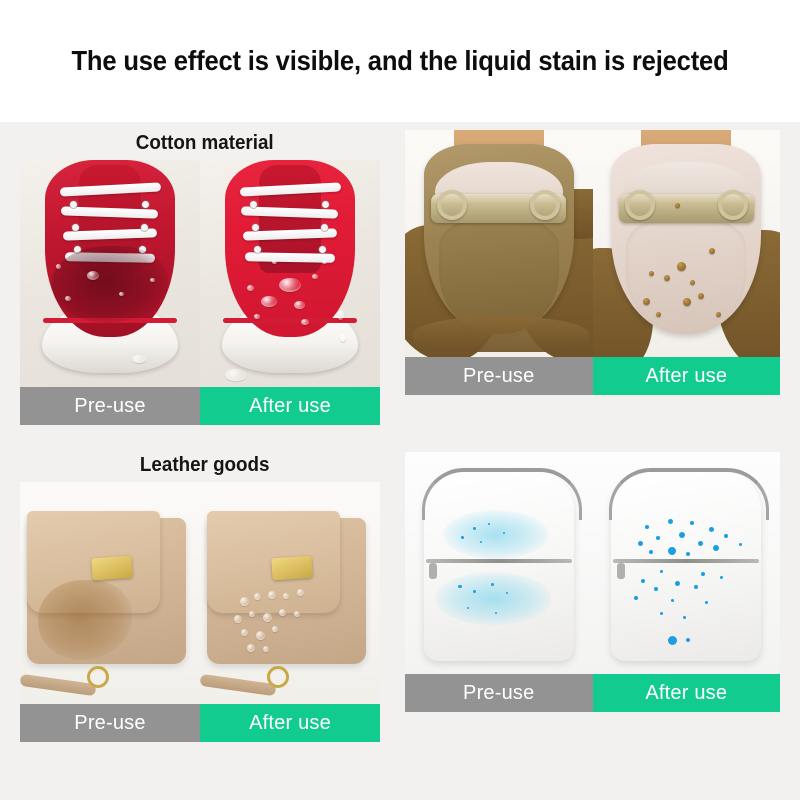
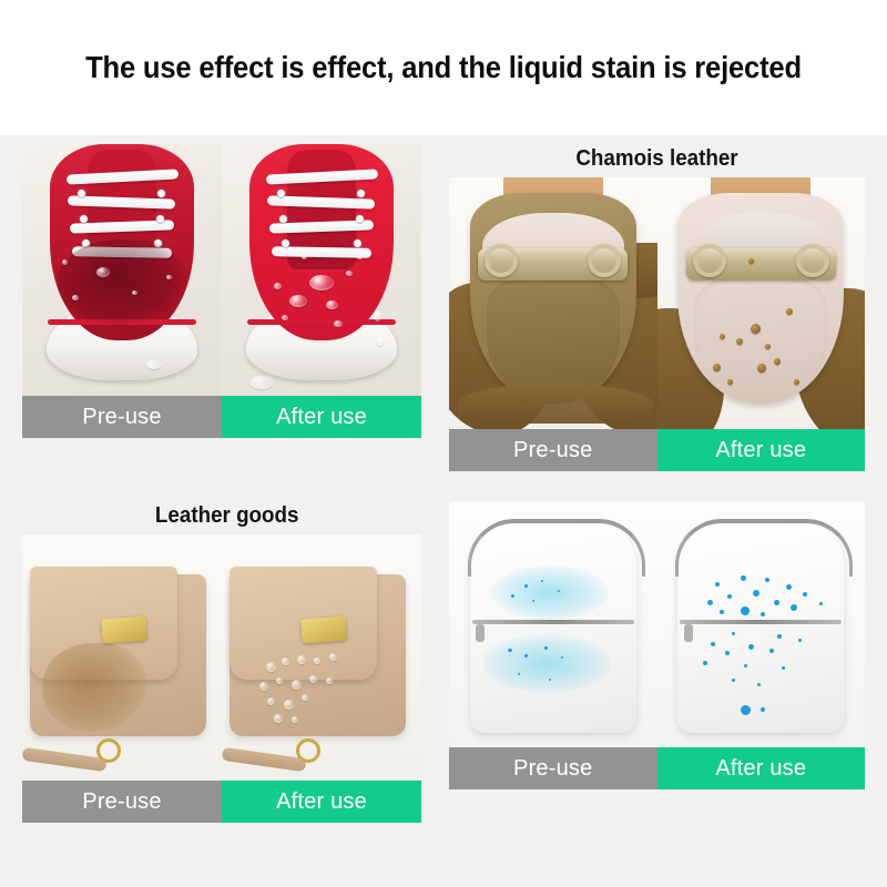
- The use effect is visible, and the liquid stain is rejected
+ The use effect is effect, and the liquid stain is rejected
- Cotton material
  Pre-use
  After use
+ Chamois leather
  Pre-use
  After use
  Leather goods
  Pre-use
  After use
  Pre-use
  After use
